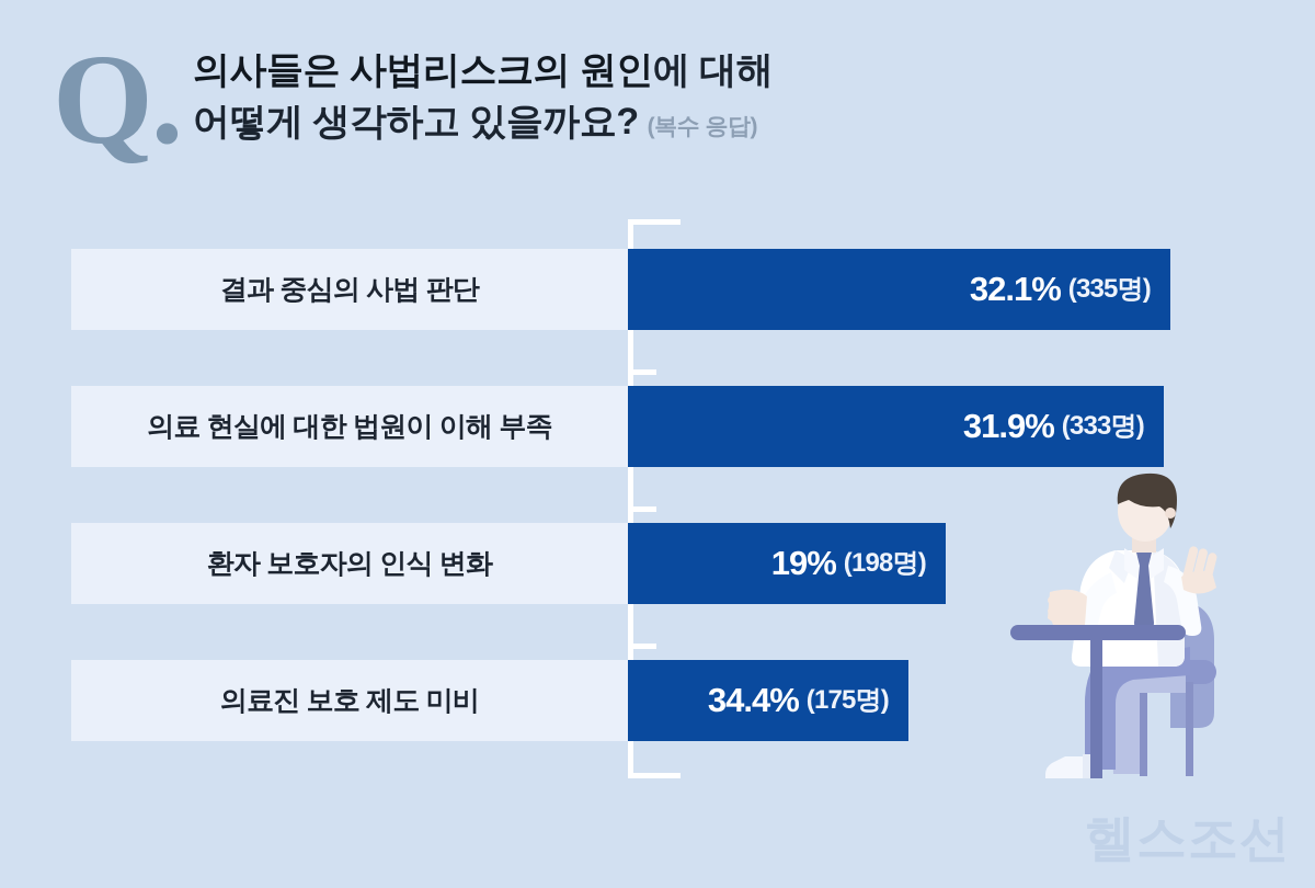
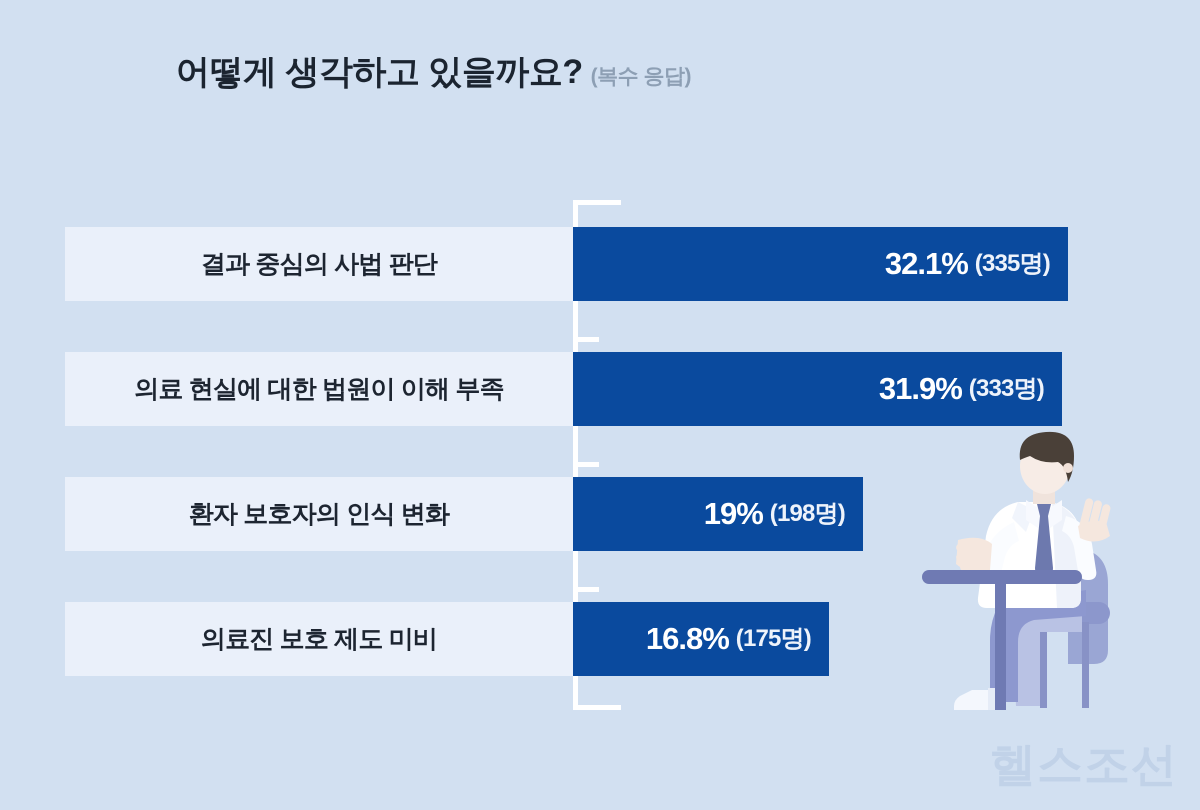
- Q.
- 의사들은 사법리스크의 원인에 대해
  어떻게 생각하고 있을까요? (복수 응답)
  결과 중심의 사법 판단
  32.1%
  (335명)
  의료 현실에 대한 법원이 이해 부족
  31.9%
  (333명)
  환자 보호자의 인식 변화
  19%
  (198명)
  의료진 보호 제도 미비
- 34.4%
+ 16.8%
  (175명)
